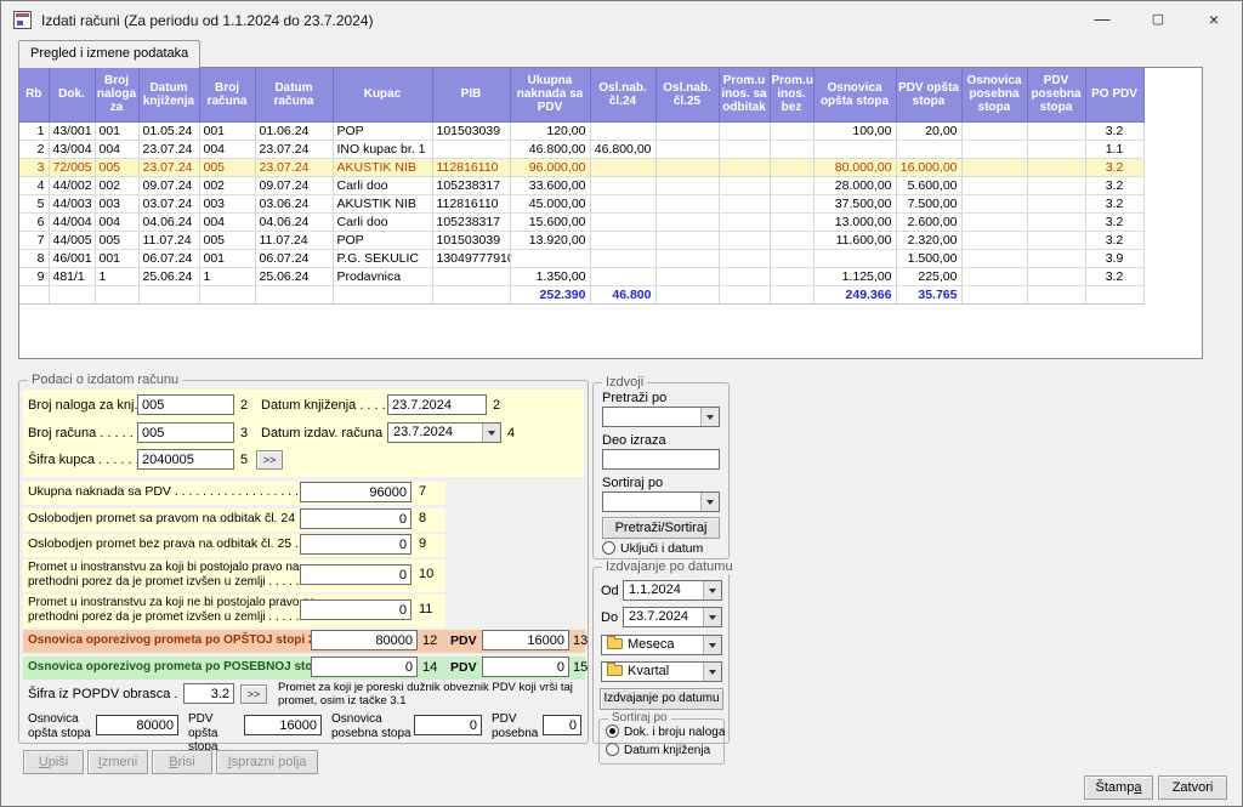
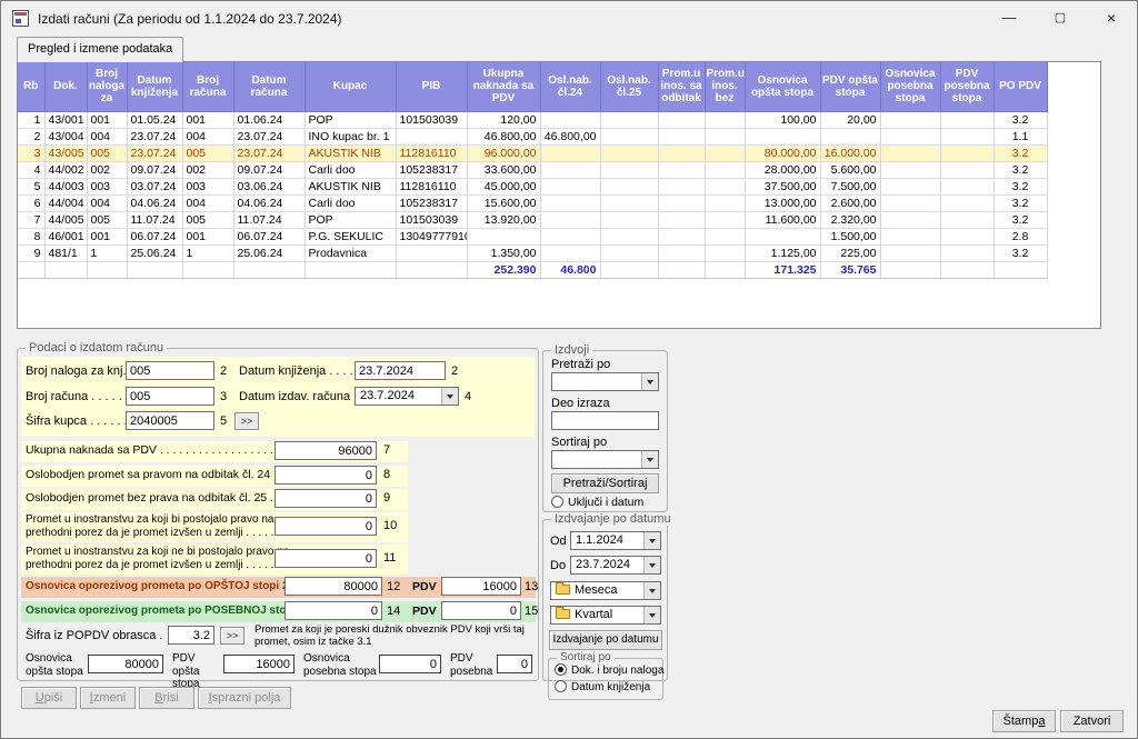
  Izdati računi (Za periodu od 1.1.2024 do 23.7.2024)
  —
  ▢
  ×
  Pregled i izmene podataka
  Rb	Dok.	Broj naloga za	Datum knjiženja	Broj računa	Datum računa	Kupac	PIB	Ukupna naknada sa PDV	Osl.nab. čl.24	Osl.nab. čl.25	Prom.u inos. sa odbitak	Prom.u inos. bez	Osnovica opšta stopa	PDV opšta stopa	Osnovica posebna stopa	PDV posebna stopa	PO PDV
  1	43/001	001	01.05.24	001	01.06.24	POP	101503039	120,00					100,00	20,00			3.2
  2	43/004	004	23.07.24	004	23.07.24	INO kupac br. 1		46.800,00	46.800,00								1.1
- 3	72/005	005	23.07.24	005	23.07.24	AKUSTIK NIB	112816110	96.000,00					80.000,00	16.000,00			3.2
+ 3	43/005	005	23.07.24	005	23.07.24	AKUSTIK NIB	112816110	96.000,00					80.000,00	16.000,00			3.2
  4	44/002	002	09.07.24	002	09.07.24	Carli doo	105238317	33.600,00					28.000,00	5.600,00			3.2
  5	44/003	003	03.07.24	003	03.06.24	AKUSTIK NIB	112816110	45.000,00					37.500,00	7.500,00			3.2
  6	44/004	004	04.06.24	004	04.06.24	Carli doo	105238317	15.600,00					13.000,00	2.600,00			3.2
  7	44/005	005	11.07.24	005	11.07.24	POP	101503039	13.920,00					11.600,00	2.320,00			3.2
- 8	46/001	001	06.07.24	001	06.07.24	P.G. SEKULIC	1304977791							1.500,00			3.9
+ 8	46/001	001	06.07.24	001	06.07.24	P.G. SEKULIC	1304977791							1.500,00			2.8
  9	481/1	1	25.06.24	1	25.06.24	Prodavnica		1.350,00					1.125,00	225,00			3.2
- 								252.390	46.800				249.366	35.765
+ 								252.390	46.800				171.325	35.765
  Podaci o izdatom računu
  Broj naloga za knj.
  005
  2
  Datum knjiženja . . . .
  23.7.2024
  2
  Broj računa . . . . .
  005
  3
  Datum izdav. računa
  23.7.2024
  4
  Šifra kupca . . . . .
  2040005
  5
  >>
  Ukupna naknada sa PDV . . . . . . . . . . . . . . . . . .
  96000
  7
  Oslobodjen promet sa pravom na odbitak čl. 24
  0
  8
  Oslobodjen promet bez prava na odbitak čl. 25 .
  0
  9
  Promet u inostranstvu za koji bi postojalo pravo na
  prethodni porez da je promet izvšen u zemlji . . . . .
  0
  10
  Promet u inostranstvu za koji ne bi postojalo pravo
  prethodni porez da je promet izvšen u zemlji . . . . .
  0
  11
  Osnovica oporezivog prometa po OPŠTOJ stopi
  80000
  12
  PDV
  16000
  13
  Osnovica oporezivog prometa po POSEBNOJ sto
  0
  14
  PDV
  0
  15
  Šifra iz POPDV obrasca .
  3.2
  >>
  Promet za koji je poreski dužnik obveznik PDV koji vrši taj promet, osim iz tačke 3.1
  Osnovica opšta stopa
  80000
  PDV opšta stopa
  16000
  Osnovica posebna stopa
  0
  PDV posebna
  0
  Izdvoji
  Pretraži po
  Deo izraza
  Sortiraj po
  Pretraži/Sortiraj
  Uključi i datum
  Izdvajanje po datumu
  Od
  1.1.2024
  Do
  23.7.2024
  Meseca
  Kvartal
  Izdvajanje po datumu
  Sortiraj po
  Dok. i broju naloga
  Datum knjiženja
  Upiši
  Izmeni
  Brisi
  Isprazni polja
  Štampa
  Zatvori
